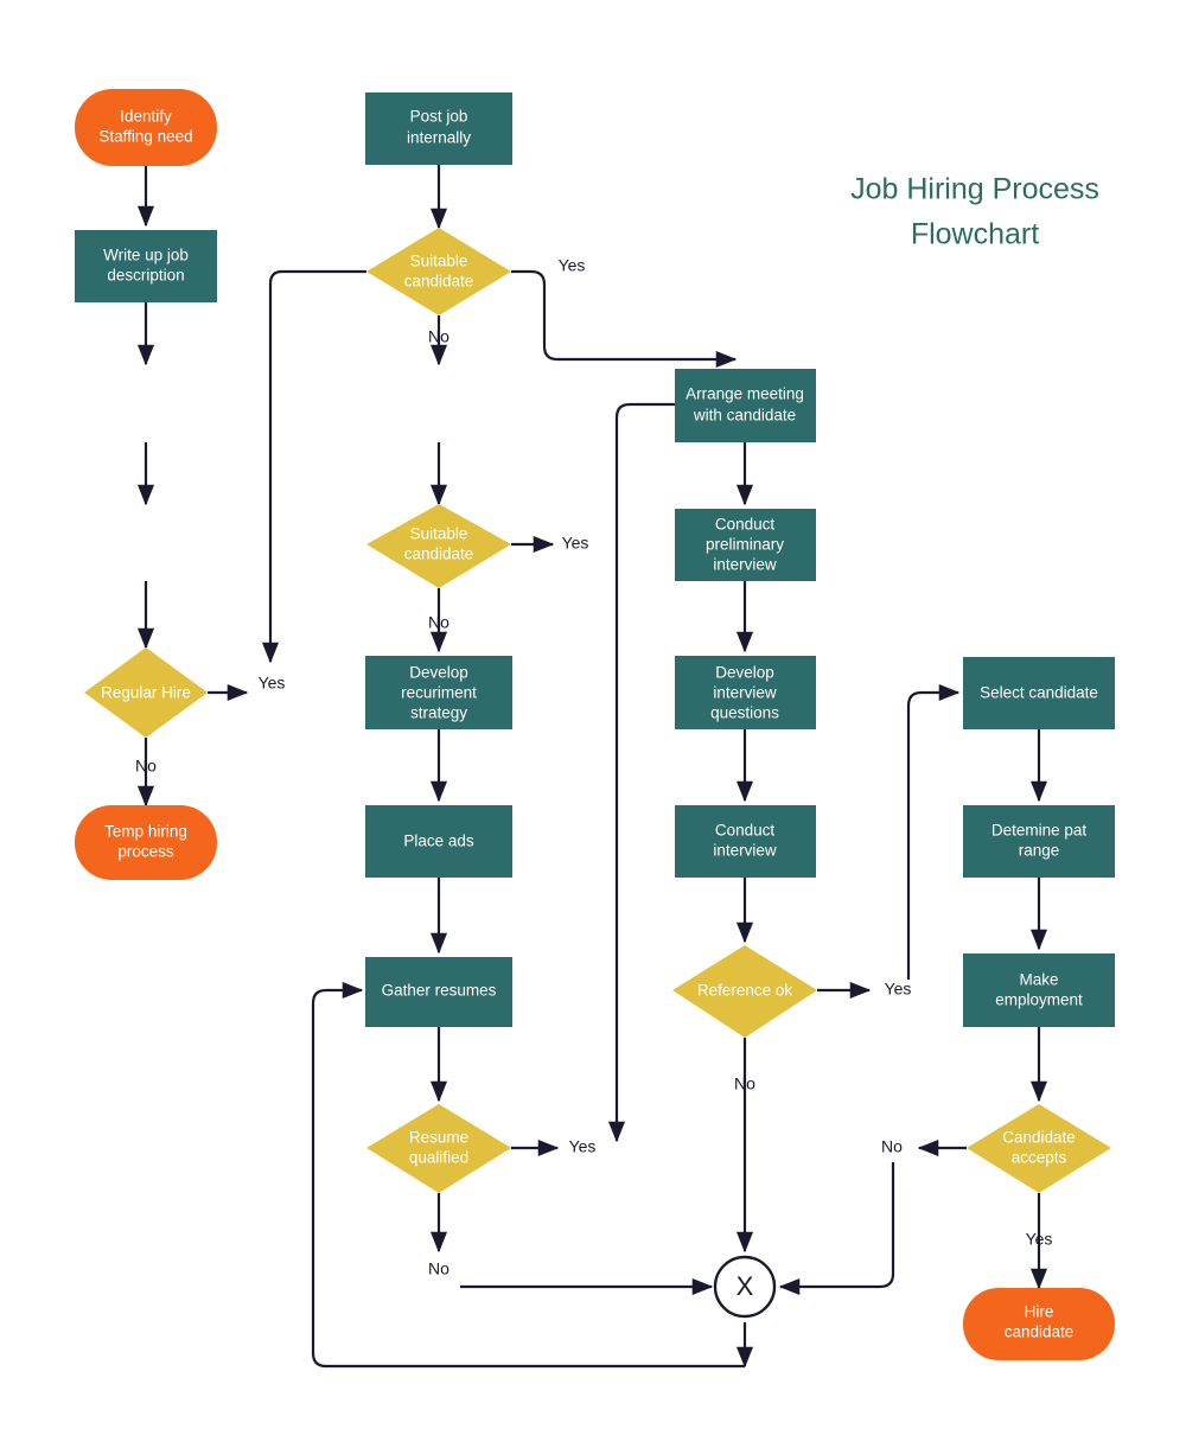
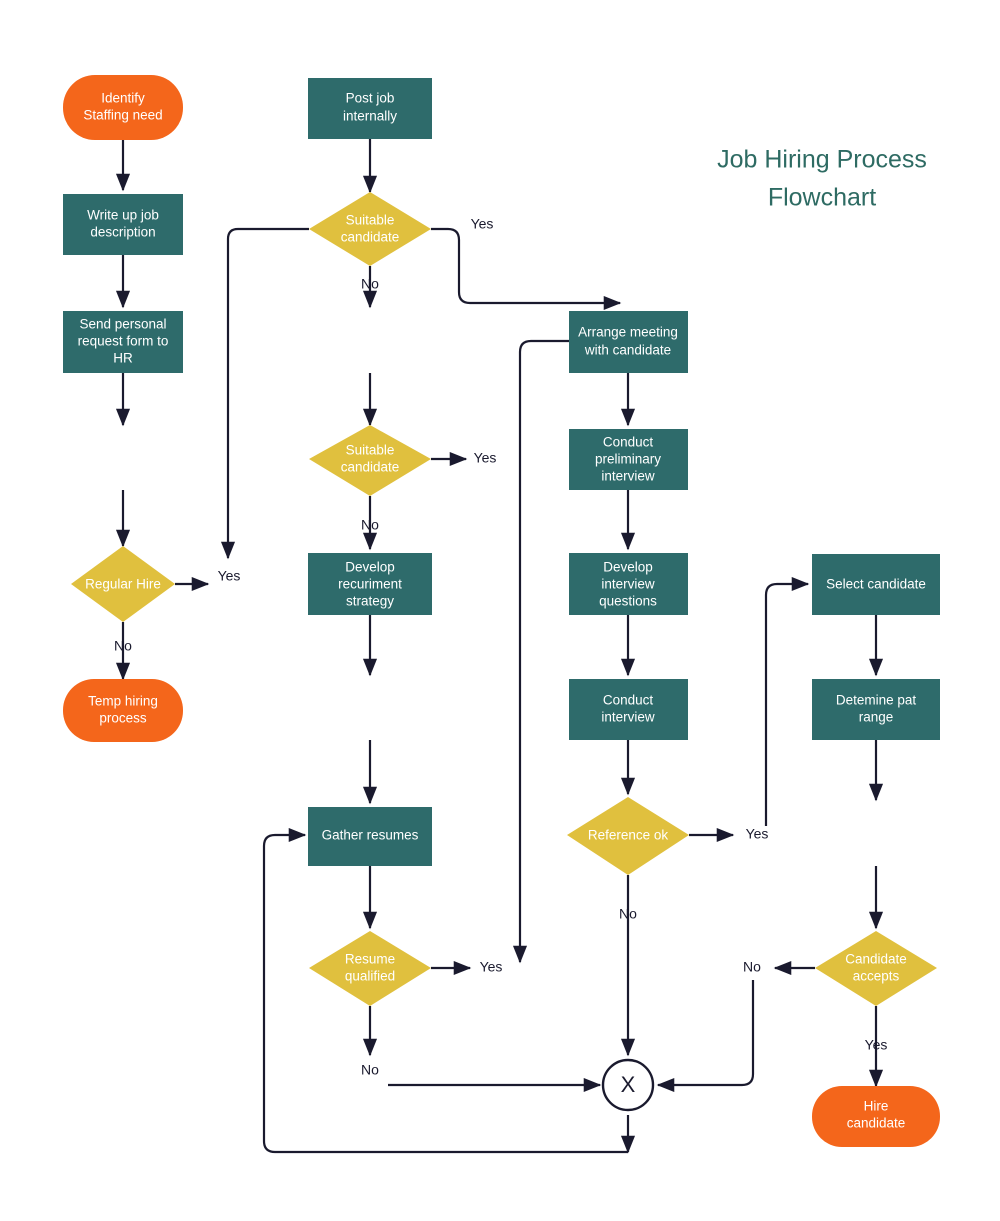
  Identify
  Staffing need
  Write up job
  description
+ Send personal
+ request form to
+ HR
  Regular Hire
  Temp hiring
  process
  Post job
  internally
  Suitable
  candidate
  Suitable
  candidate
  Develop
  recuriment
  strategy
- Place ads
  Gather resumes
  Resume
  qualified
  Arrange meeting
  with candidate
  Conduct
  preliminary
  interview
  Develop
  interview
  questions
  Conduct
  interview
  Reference ok
  Select candidate
  Detemine pat
  range
- Make
- employment
  Candidate
  accepts
  Hire
  candidate
  X
  Yes
  No
  Yes
  No
  Yes
  No
  Yes
  No
  Yes
  No
  No
  Yes
  Job Hiring Process
  Flowchart
